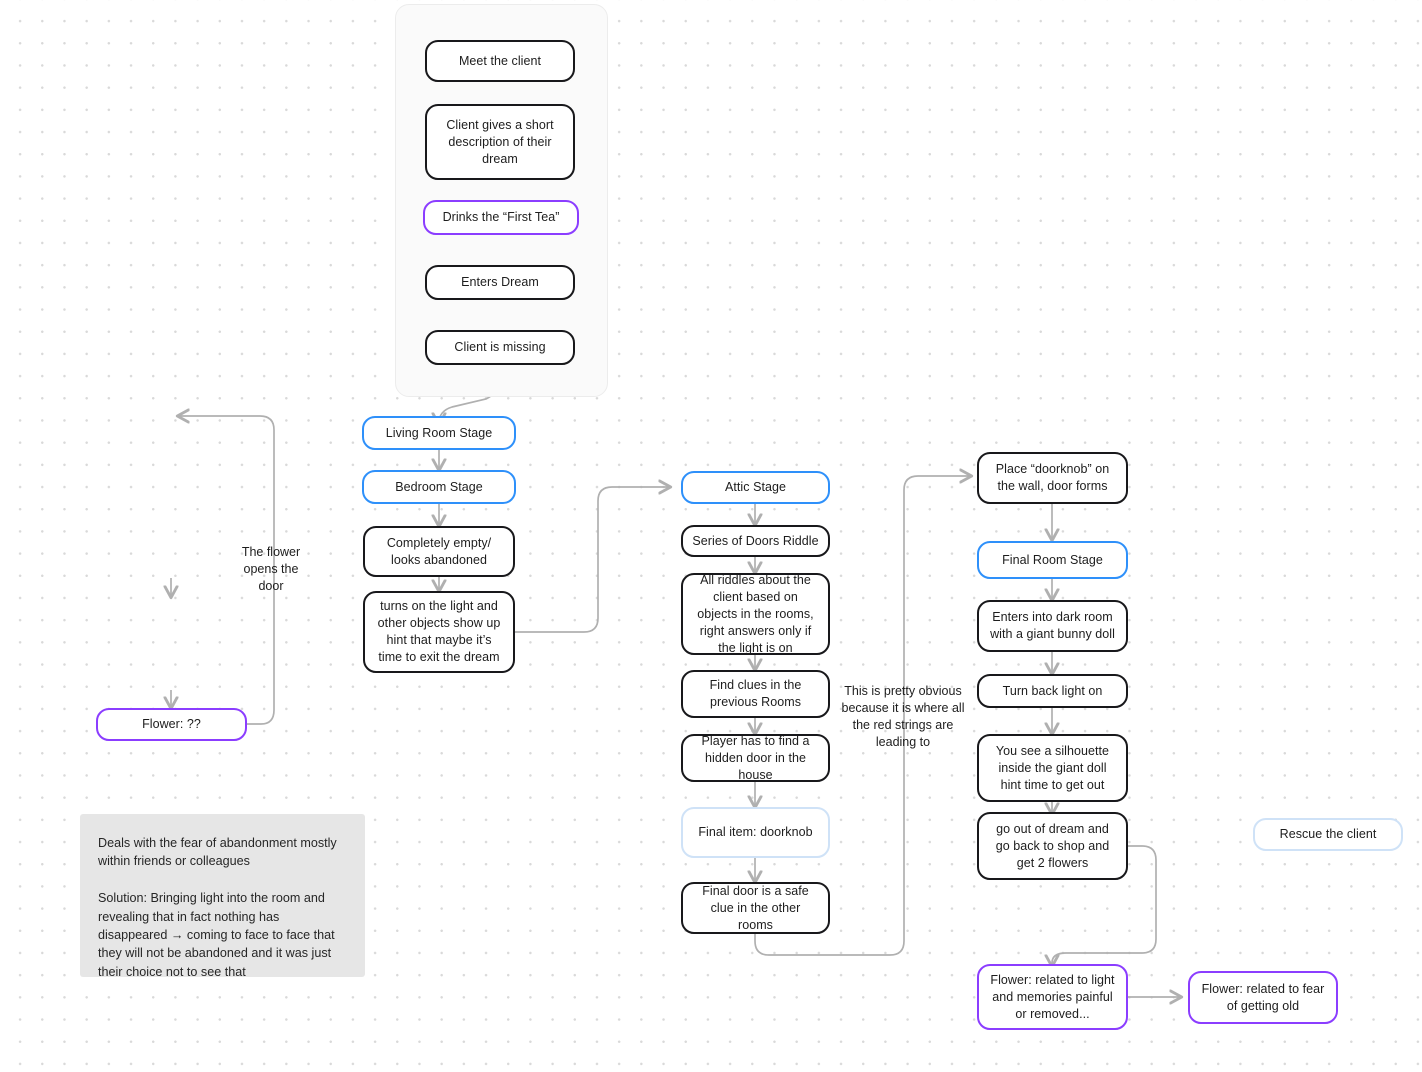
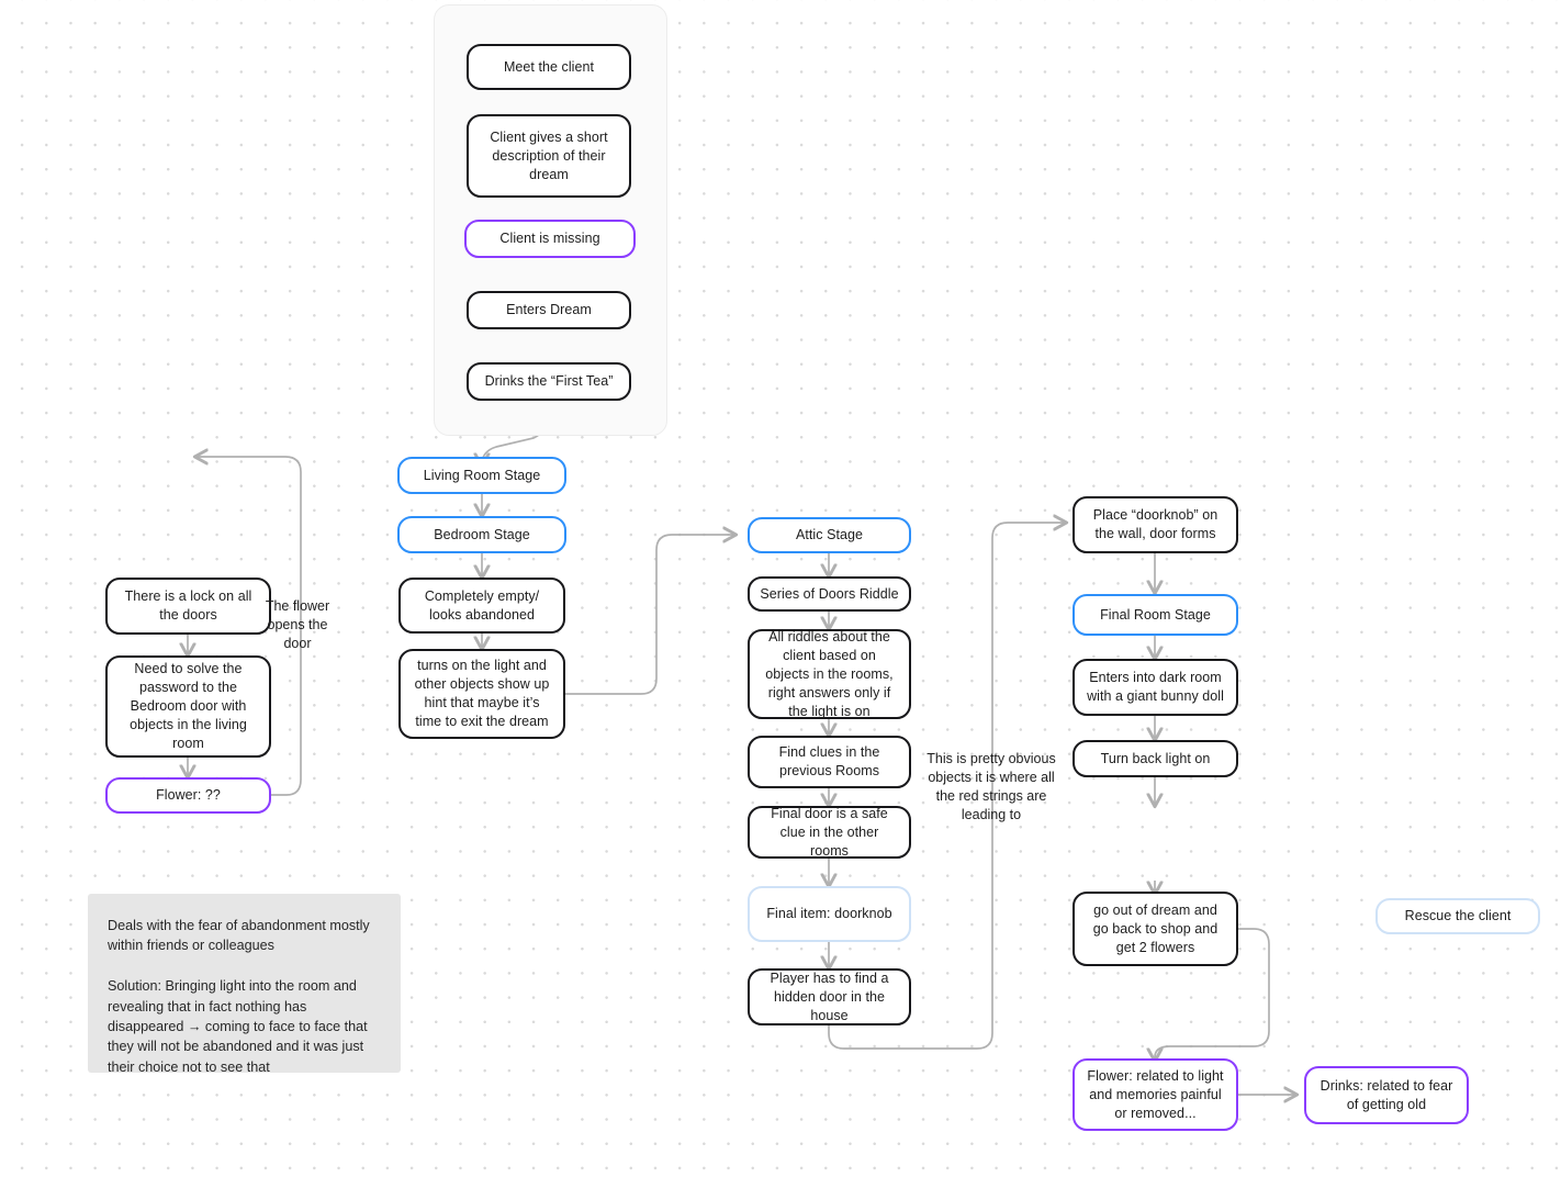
  Meet the client
  Client gives a short description of their dream
- Drinks the “First Tea”
+ Client is missing
  Enters Dream
- Client is missing
+ Drinks the “First Tea”
  Living Room Stage
  Bedroom Stage
  Completely empty/ looks abandoned
  turns on the light and other objects show up hint that maybe it’s time to exit the dream
+ There is a lock on all the doors
+ Need to solve the password to the Bedroom door with objects in the living room
  Flower: ??
  The flower opens the door
  Attic Stage
  Series of Doors Riddle
  All riddles about the client based on objects in the rooms, right answers only if the light is on
  Find clues in the previous Rooms
- Player has to find a hidden door in the house
+ Final door is a safe clue in the other rooms
  Final item: doorknob
- Final door is a safe clue in the other rooms
+ Player has to find a hidden door in the house
- This is pretty obvious because it is where all the red strings are leading to
+ This is pretty obvious objects it is where all the red strings are leading to
  Place “doorknob” on the wall, door forms
  Final Room Stage
  Enters into dark room with a giant bunny doll
  Turn back light on
- You see a silhouette inside the giant doll hint time to get out
  go out of dream and go back to shop and get 2 flowers
  Flower: related to light and memories painful or removed...
- Flower: related to fear of getting old
+ Drinks: related to fear of getting old
  Rescue the client
  Deals with the fear of abandonment mostly within friends or colleagues
  Solution: Bringing light into the room and revealing that in fact nothing has disappeared → coming to face to face that they will not be abandoned and it was just their choice not to see that
